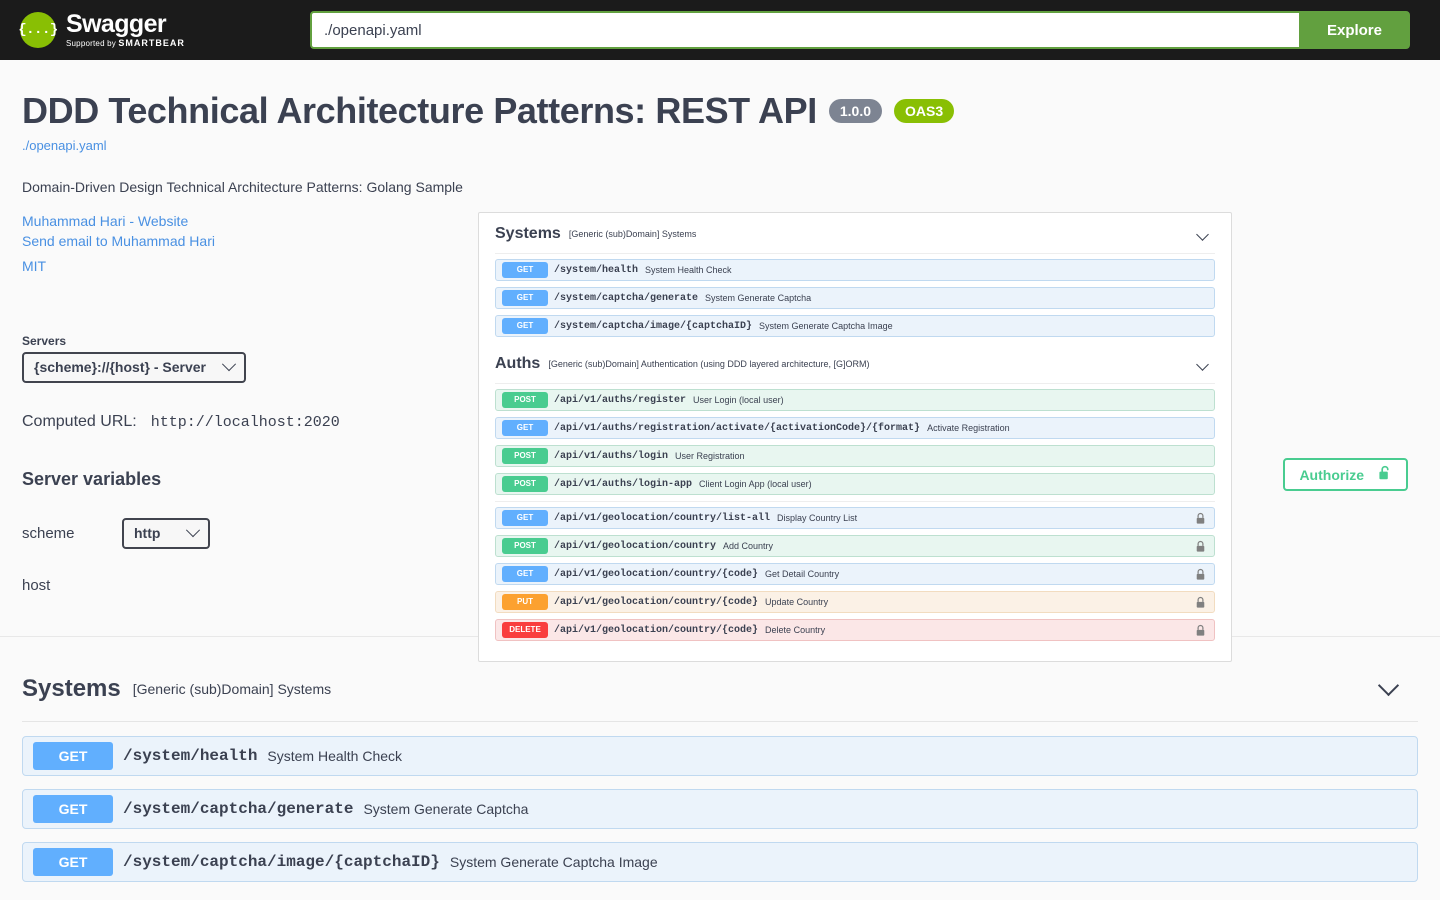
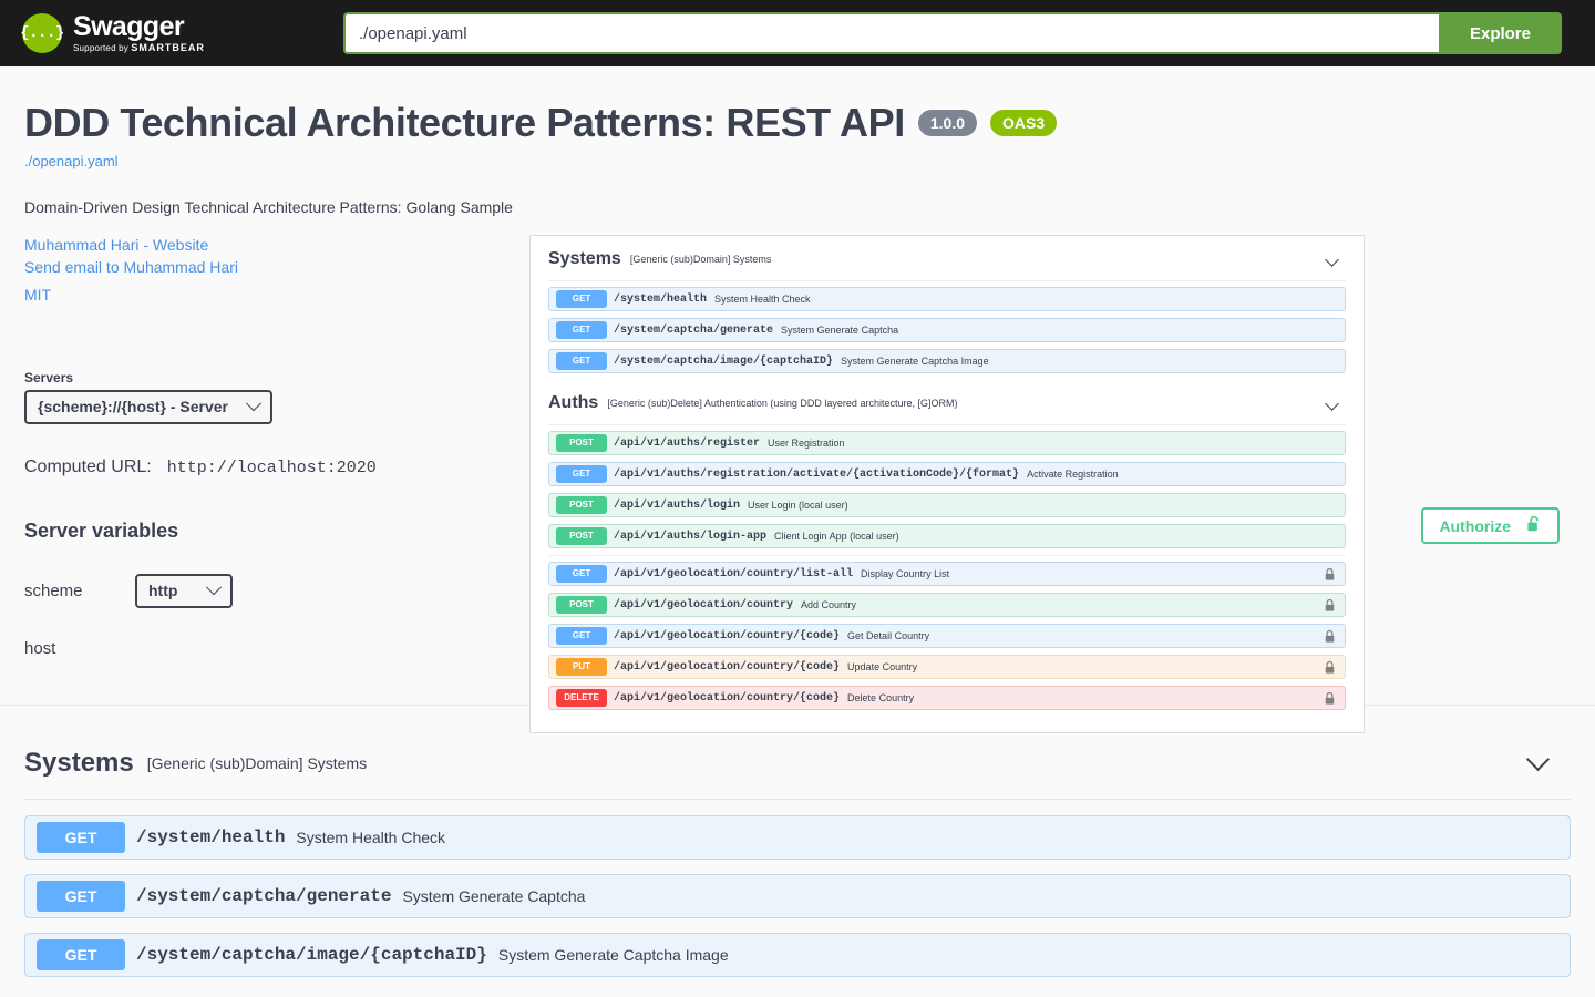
  {...}
  Swagger
  Supported by SMARTBEAR
  ./openapi.yaml
  Explore
  DDD Technical Architecture Patterns: REST API
  1.0.0
  OAS3
  ./openapi.yaml
  Domain-Driven Design Technical Architecture Patterns: Golang Sample
  Muhammad Hari - Website
  Send email to Muhammad Hari
  MIT
  Servers
  {scheme}://{host} - Server
  Computed URL:
  http://localhost:2020
  Server variables
  scheme
  http
  host
  Authorize
  Systems
  [Generic (sub)Domain] Systems
  GET
  /system/health
  System Health Check
  GET
  /system/captcha/generate
  System Generate Captcha
  GET
  /system/captcha/image/{captchaID}
  System Generate Captcha Image
  Auths
- [Generic (sub)Domain] Authentication (using DDD layered architecture, [G]ORM)
+ [Generic (sub)Delete] Authentication (using DDD layered architecture, [G]ORM)
  POST
  /api/v1/auths/register
- User Login (local user)
+ User Registration
  GET
  /api/v1/auths/registration/activate/{activationCode}/{format}
  Activate Registration
  POST
  /api/v1/auths/login
- User Registration
+ User Login (local user)
  POST
  /api/v1/auths/login-app
  Client Login App (local user)
  GET
  /api/v1/geolocation/country/list-all
  Display Country List
  POST
  /api/v1/geolocation/country
  Add Country
  GET
  /api/v1/geolocation/country/{code}
  Get Detail Country
  PUT
  /api/v1/geolocation/country/{code}
  Update Country
  DELETE
  /api/v1/geolocation/country/{code}
  Delete Country
  Systems
  [Generic (sub)Domain] Systems
  GET
  /system/health
  System Health Check
  GET
  /system/captcha/generate
  System Generate Captcha
  GET
  /system/captcha/image/{captchaID}
  System Generate Captcha Image
